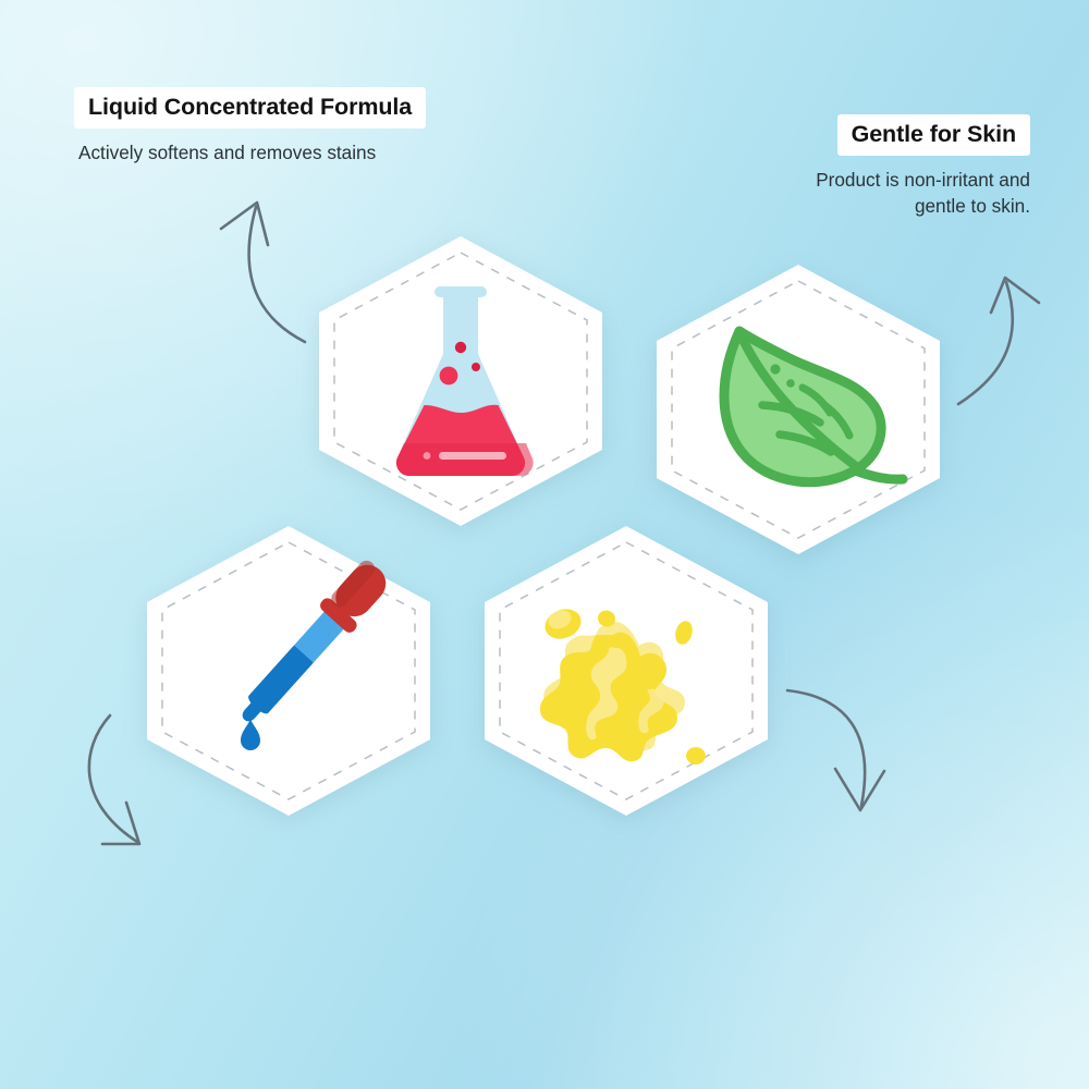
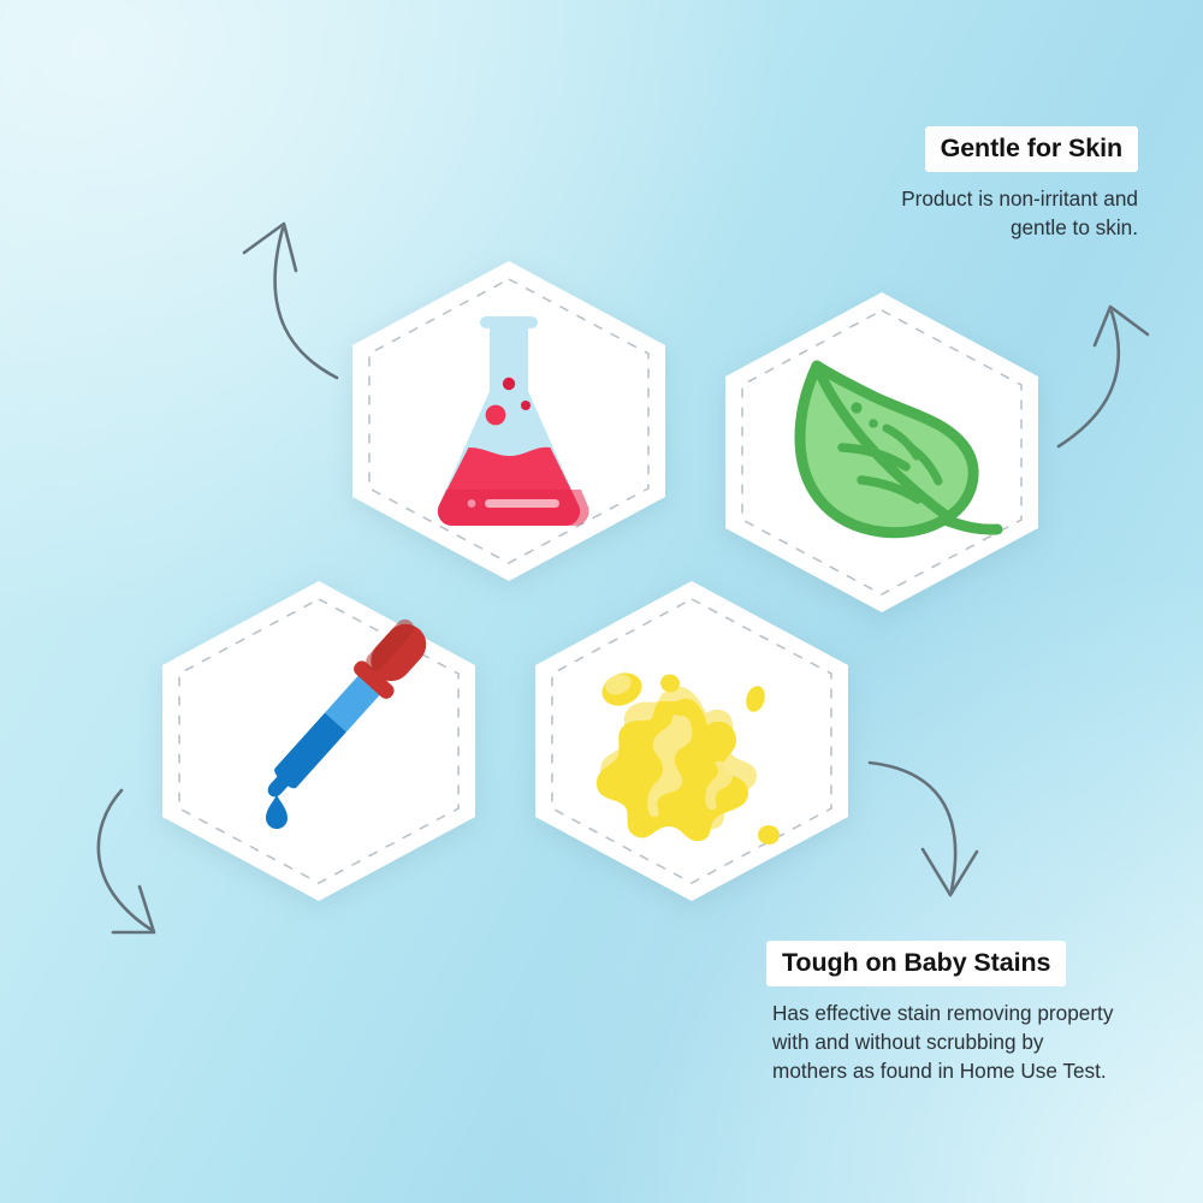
- Liquid Concentrated Formula
- Actively softens and removes stains
  Gentle for Skin
  Product is non-irritant and
  gentle to skin.
+ Tough on Baby Stains
+ Has effective stain removing property
+ with and without scrubbing by
+ mothers as found in Home Use Test.
